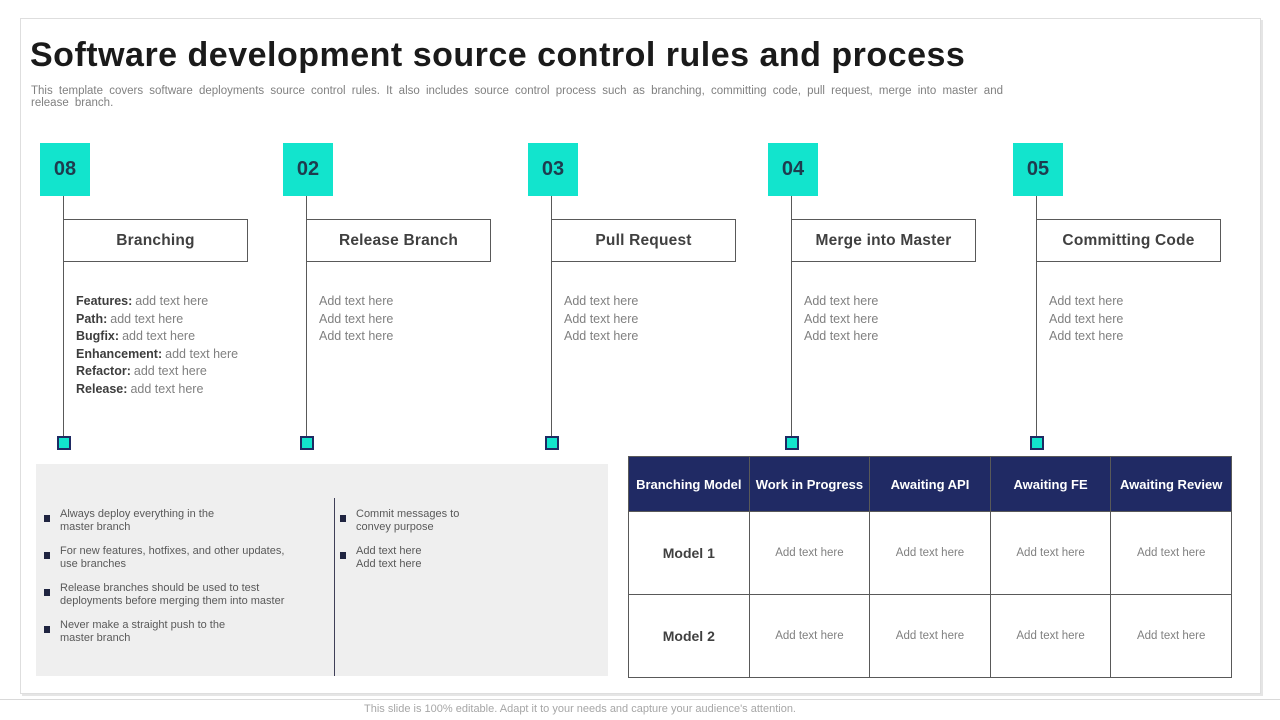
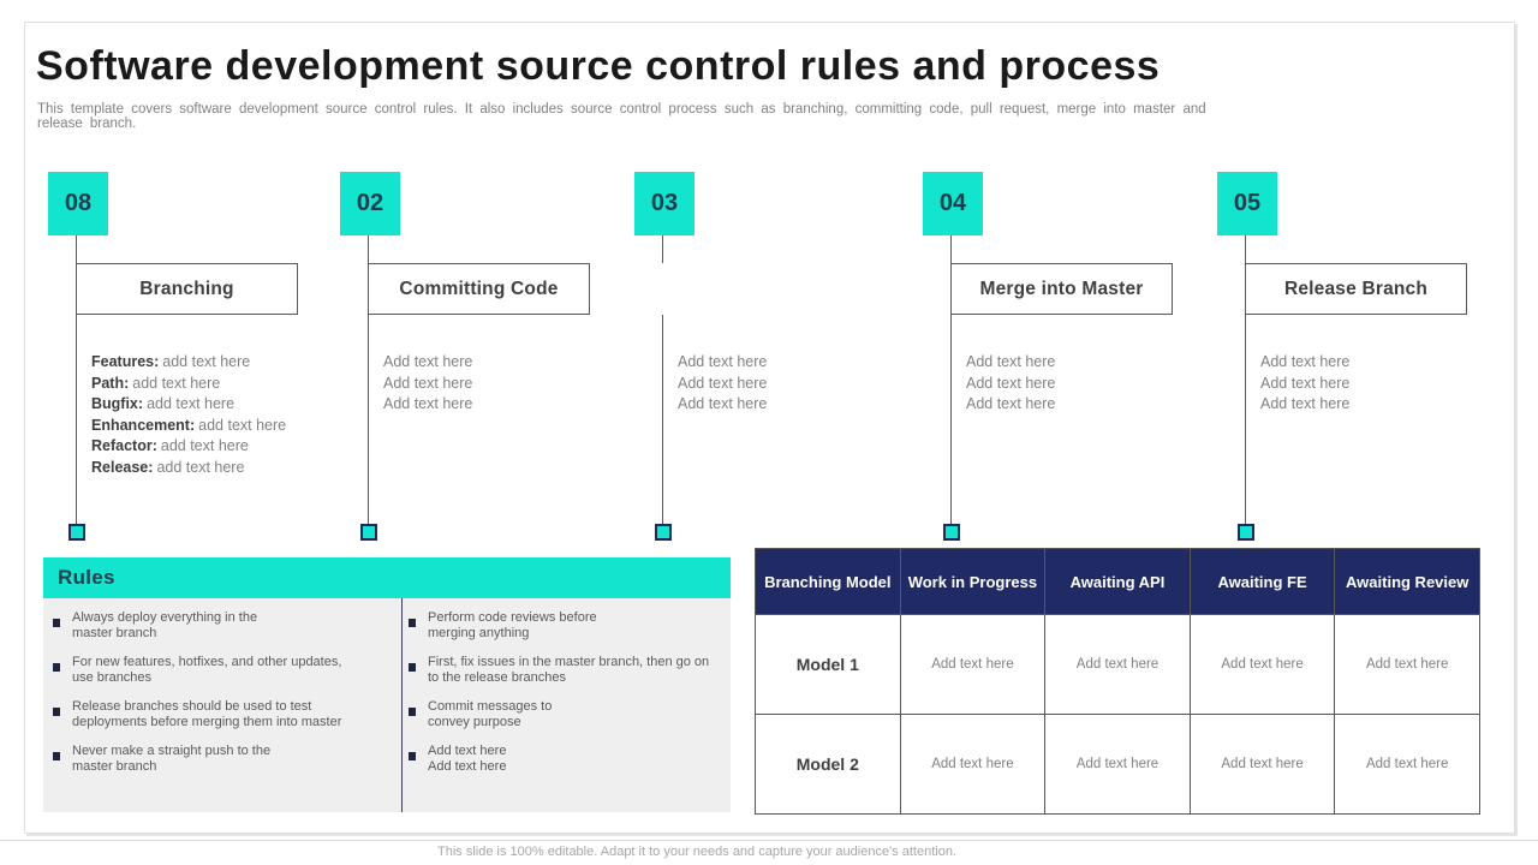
  Software development source control rules and process
- This template covers software deployments source control rules. It also includes source control process such as branching, committing code, pull request, merge into master and release branch.
+ This template covers software development source control rules. It also includes source control process such as branching, committing code, pull request, merge into master and release branch.
  08
  Branching
  Features: add text here
  Path: add text here
  Bugfix: add text here
  Enhancement: add text here
  Refactor: add text here
  Release: add text here
  02
- Release Branch
+ Committing Code
  Add text here
  Add text here
  Add text here
  03
- Pull Request
  Add text here
  Add text here
  Add text here
  04
  Merge into Master
  Add text here
  Add text here
  Add text here
  05
- Committing Code
+ Release Branch
  Add text here
  Add text here
  Add text here
+ Rules
  Always deploy everything in the
  master branch
  For new features, hotfixes, and other updates,
  use branches
  Release branches should be used to test
  deployments before merging them into master
  Never make a straight push to the
  master branch
+ Perform code reviews before
+ merging anything
+ First, fix issues in the master branch, then go on
+ to the release branches
  Commit messages to
  convey purpose
  Add text here
  Add text here
  Branching Model	Work in Progress	Awaiting API	Awaiting FE	Awaiting Review
  Model 1	Add text here	Add text here	Add text here	Add text here
  Model 2	Add text here	Add text here	Add text here	Add text here
  This slide is 100% editable. Adapt it to your needs and capture your audience's attention.
